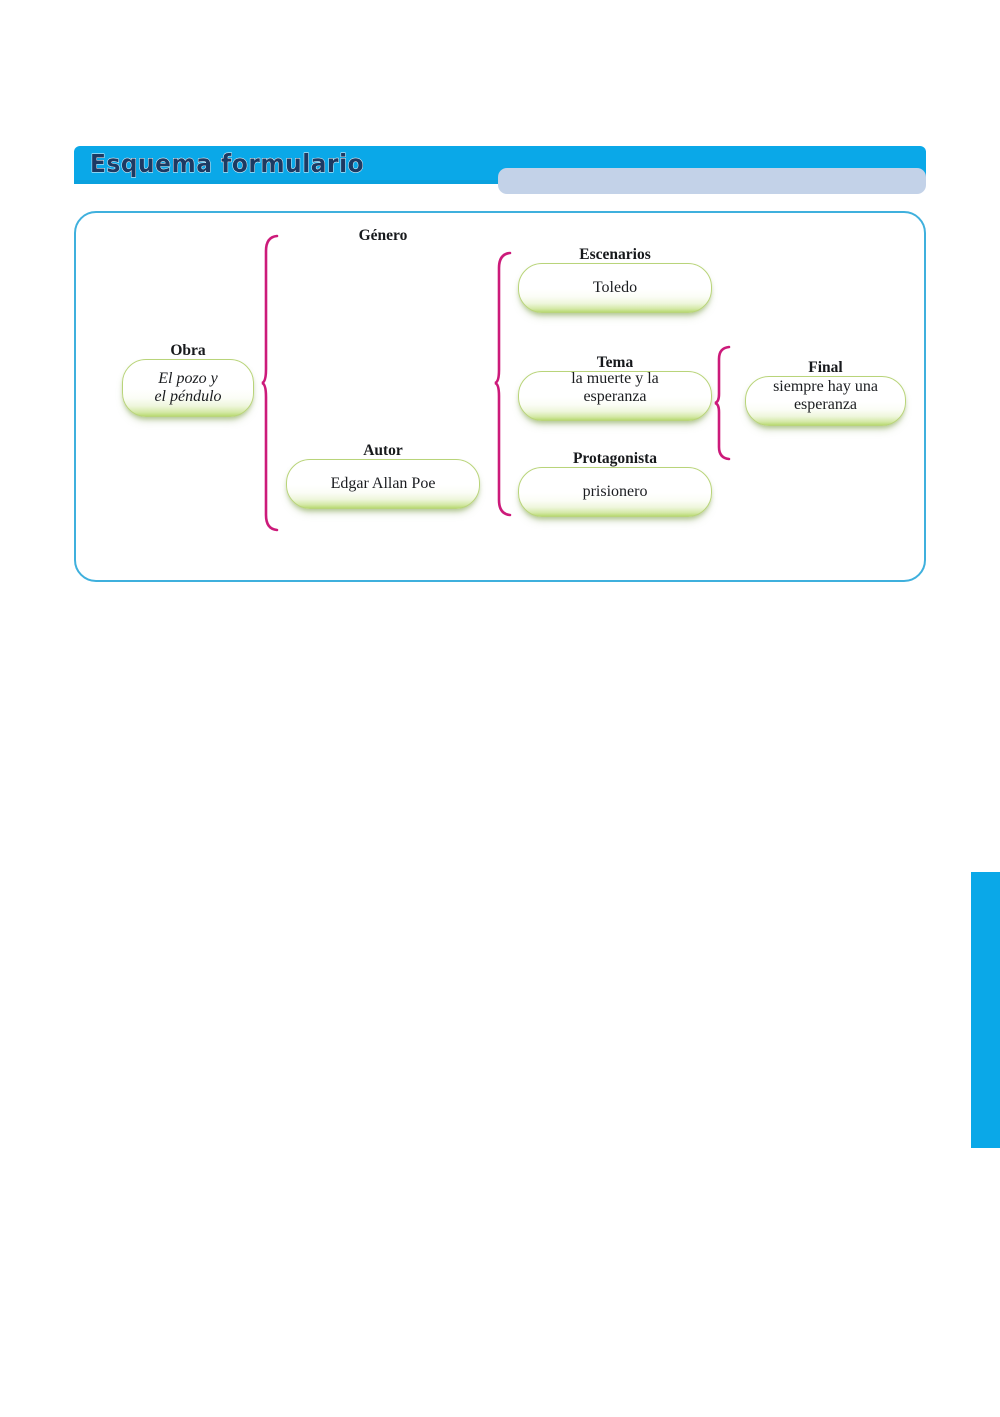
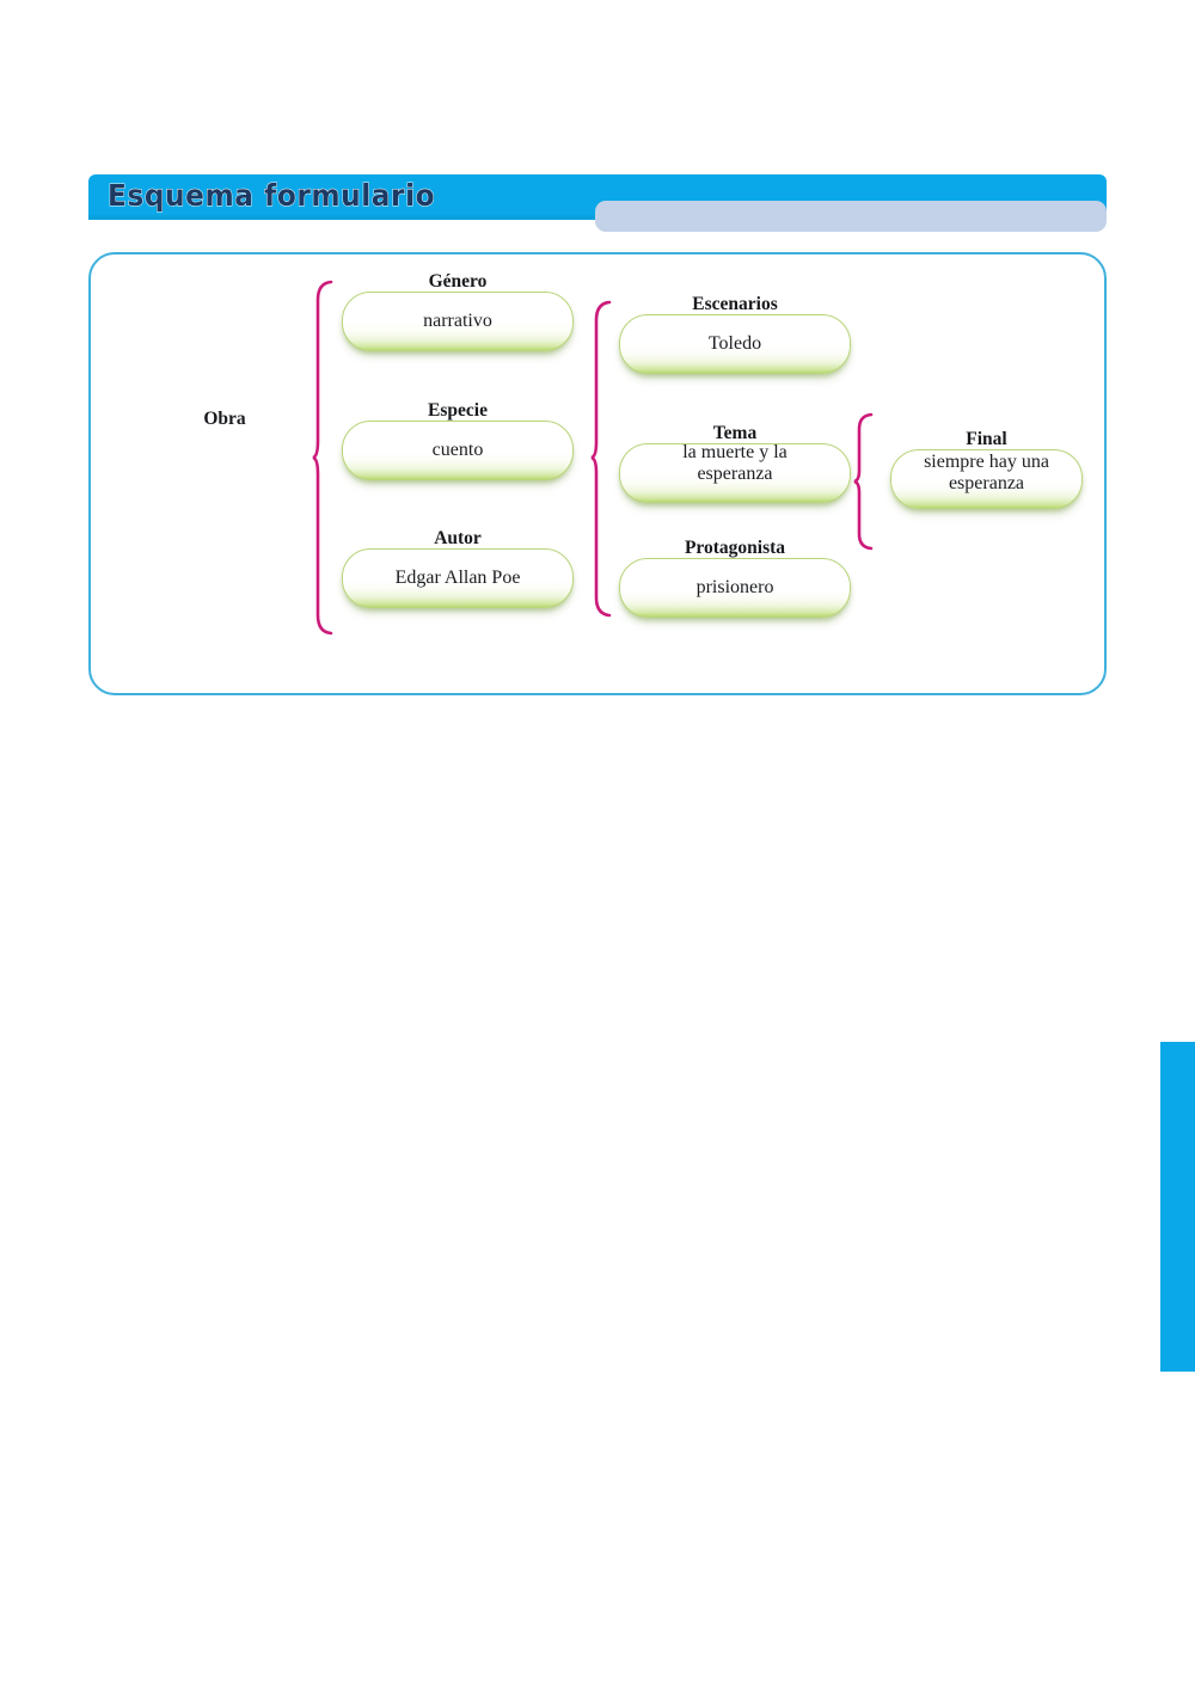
  Esquema formulario
  Obra
- El pozo y
- el péndulo
  Género
+ narrativo
+ Especie
+ cuento
  Autor
  Edgar Allan Poe
  Escenarios
  Toledo
  Tema
  la muerte y la
  esperanza
  Protagonista
  prisionero
  Final
  siempre hay una
  esperanza
